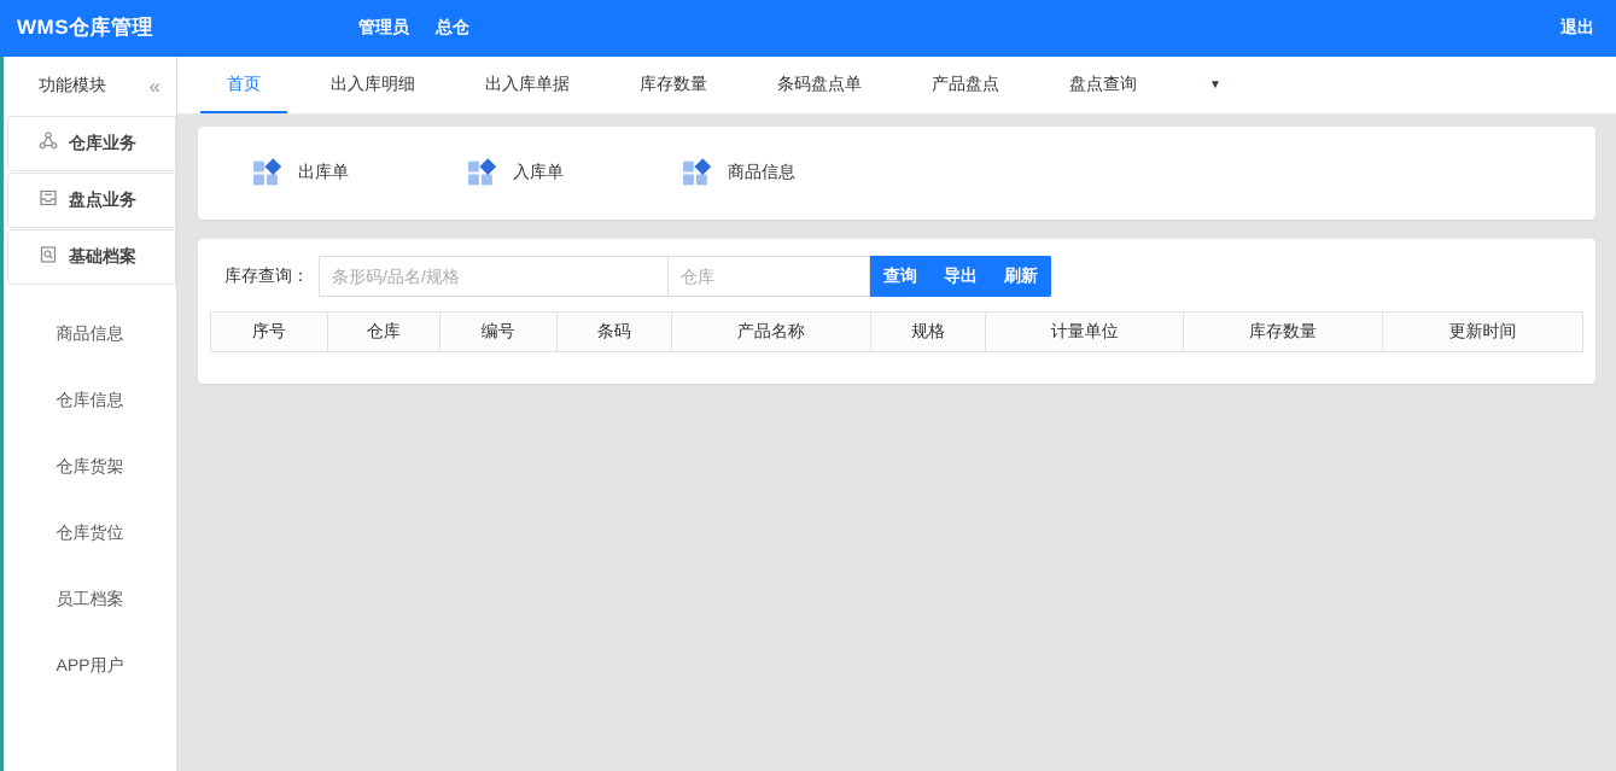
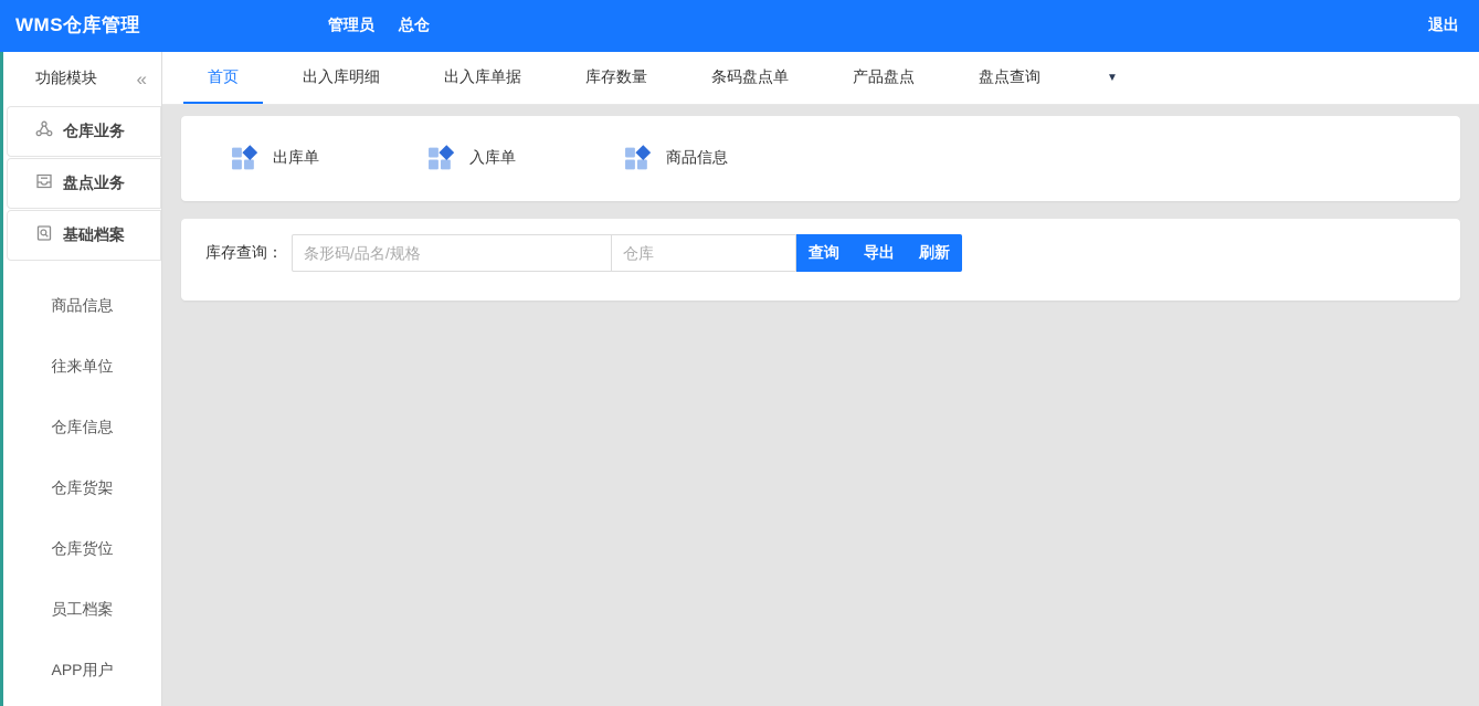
  WMS仓库管理
  管理员
  总仓
  退出
  功能模块
  «
  仓库业务
  盘点业务
  基础档案
  商品信息
+ 往来单位
  仓库信息
  仓库货架
  仓库货位
  员工档案
  APP用户
  首页
  出入库明细
  出入库单据
  库存数量
  条码盘点单
  产品盘点
  盘点查询
  ▼
  出库单
  入库单
  商品信息
  库存查询：
  条形码/品名/规格
  仓库
  查询
  导出
  刷新
- 	序号	仓库	编号	条码	产品名称	规格	计量单位	库存数量	更新时间
